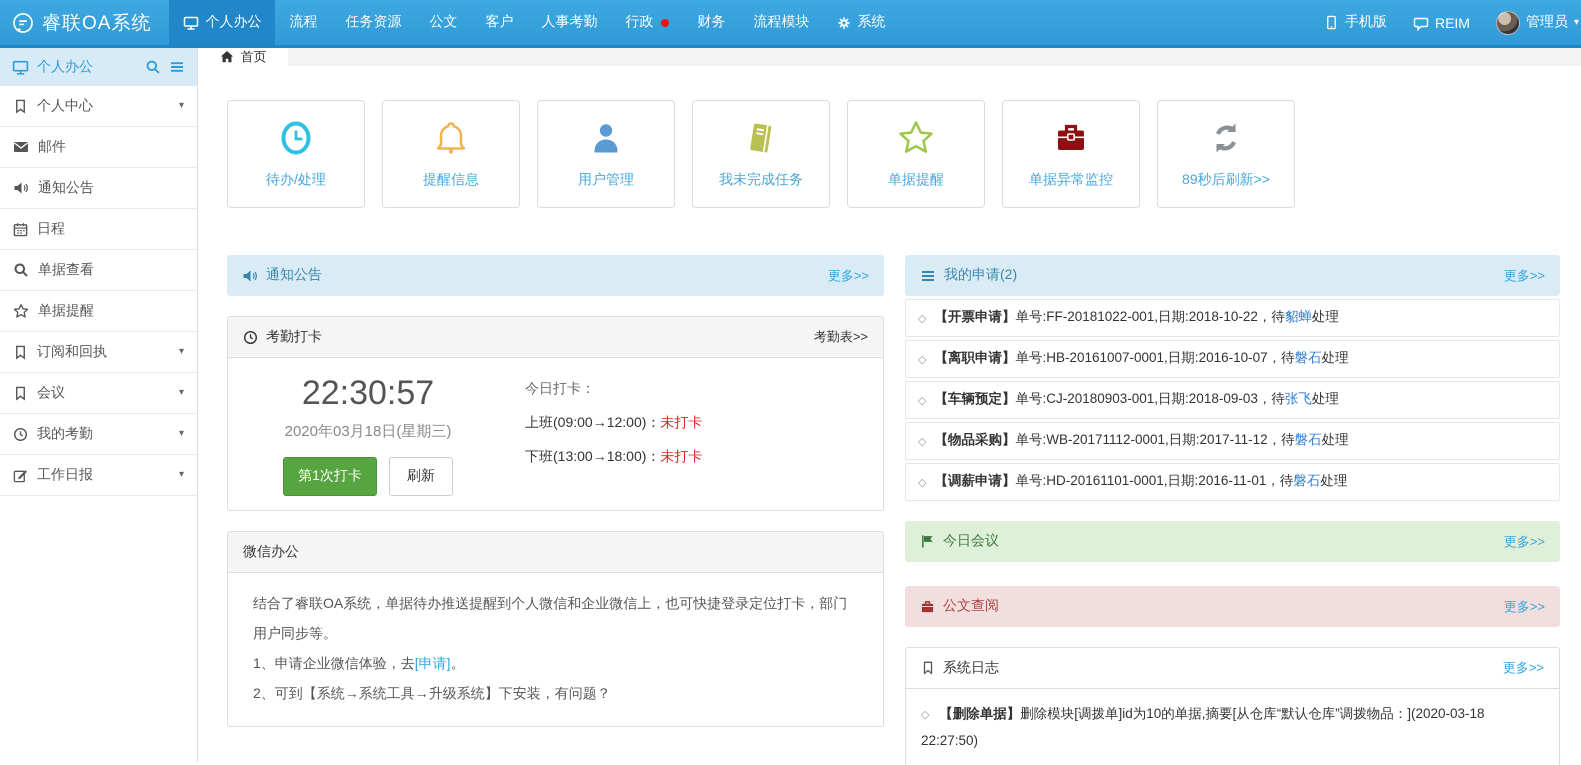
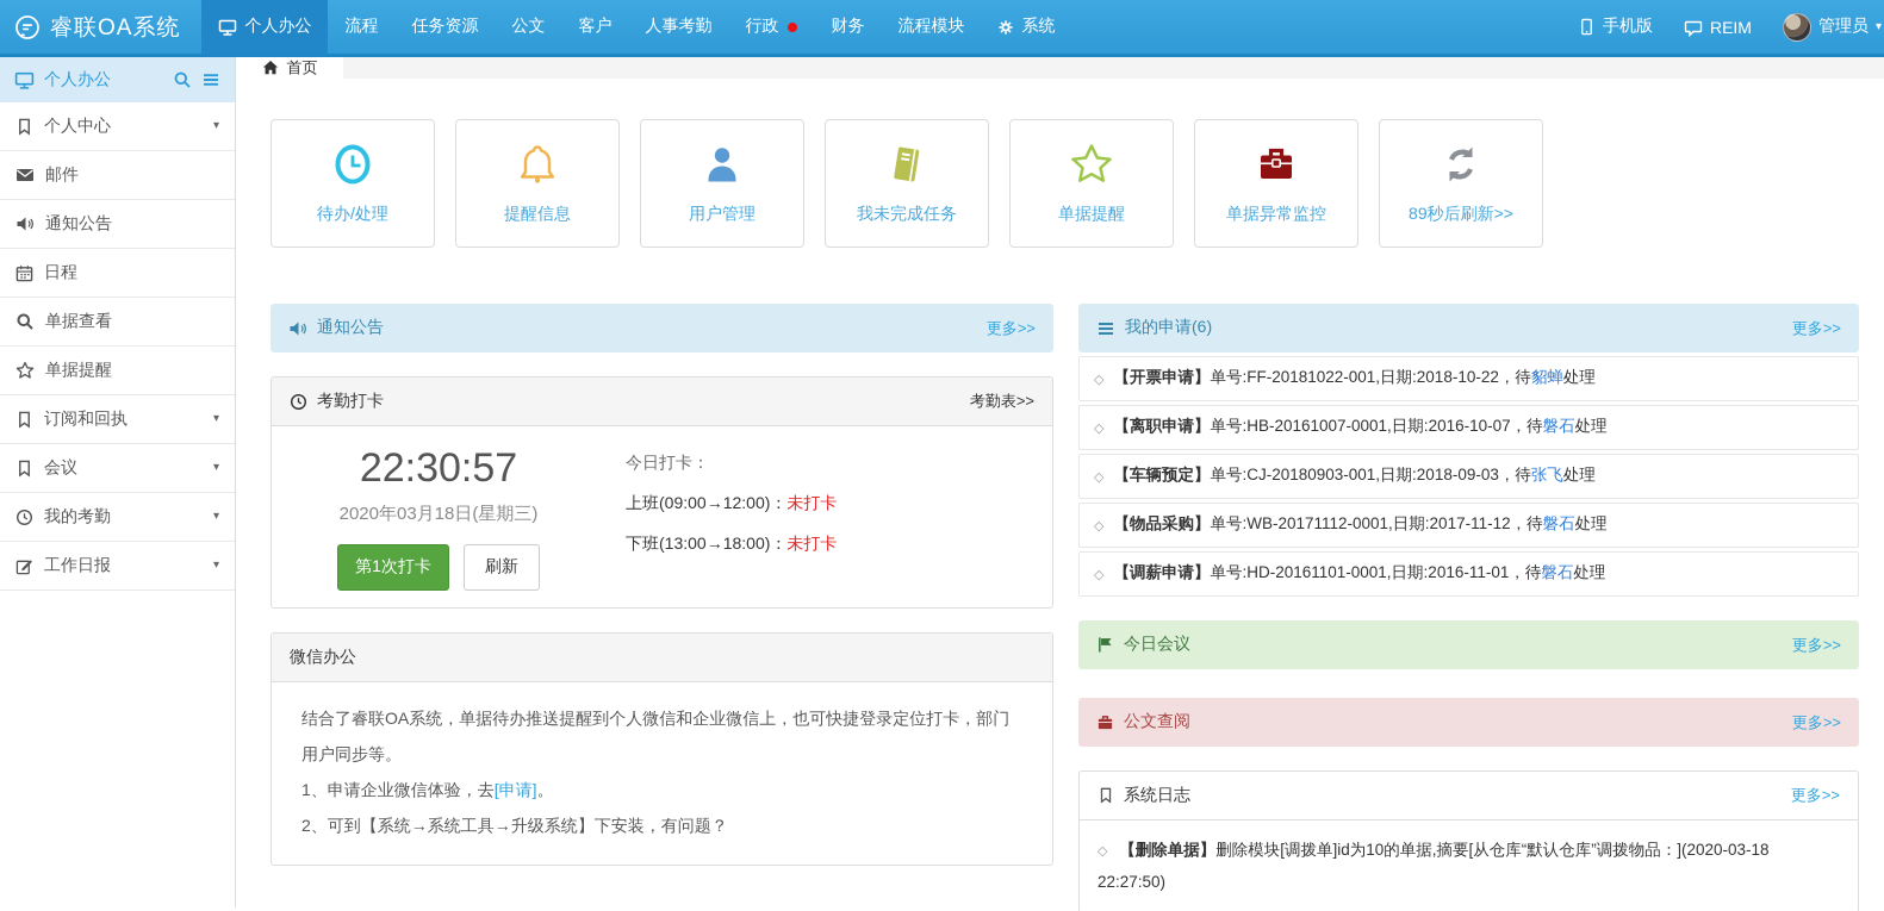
  睿联OA系统
  个人办公
  流程
  任务资源
  公文
  客户
  人事考勤
  行政
  财务
  流程模块
  系统
  手机版
  REIM
  管理员
  ▾
  个人办公
  个人中心
  ▾
  邮件
  通知公告
  日程
  单据查看
  单据提醒
  订阅和回执
  ▾
  会议
  ▾
  我的考勤
  ▾
  工作日报
  ▾
  首页
  待办/处理
  提醒信息
  用户管理
  我未完成任务
  单据提醒
  单据异常监控
  89秒后刷新>>
  通知公告
  更多>>
  考勤打卡
  考勤表>>
  22:30:57
  2020年03月18日(星期三)
  第1次打卡
  刷新
  今日打卡：
  上班(09:00→12:00)：未打卡
  下班(13:00→18:00)：未打卡
  微信办公
  结合了睿联OA系统，单据待办推送提醒到个人微信和企业微信上，也可快捷登录定位打卡，部门用户同步等。
  1、申请企业微信体验，去[申请]。
  2、可到【系统→系统工具→升级系统】下安装，有问题？
- 我的申请(2)
+ 我的申请(6)
  更多>>
  ◇
  【开票申请】
  单号:FF-20181022-001,日期:2018-10-22，待
  貂蝉
  处理
  ◇
  【离职申请】
  单号:HB-20161007-0001,日期:2016-10-07，待
  磐石
  处理
  ◇
  【车辆预定】
  单号:CJ-20180903-001,日期:2018-09-03，待
  张飞
  处理
  ◇
  【物品采购】
  单号:WB-20171112-0001,日期:2017-11-12，待
  磐石
  处理
  ◇
  【调薪申请】
  单号:HD-20161101-0001,日期:2016-11-01，待
  磐石
  处理
  今日会议
  更多>>
  公文查阅
  更多>>
  系统日志
  更多>>
  ◇ 【删除单据】删除模块[调拨单]id为10的单据,摘要[从仓库“默认仓库”调拨物品：](2020-03-18 22:27:50)
